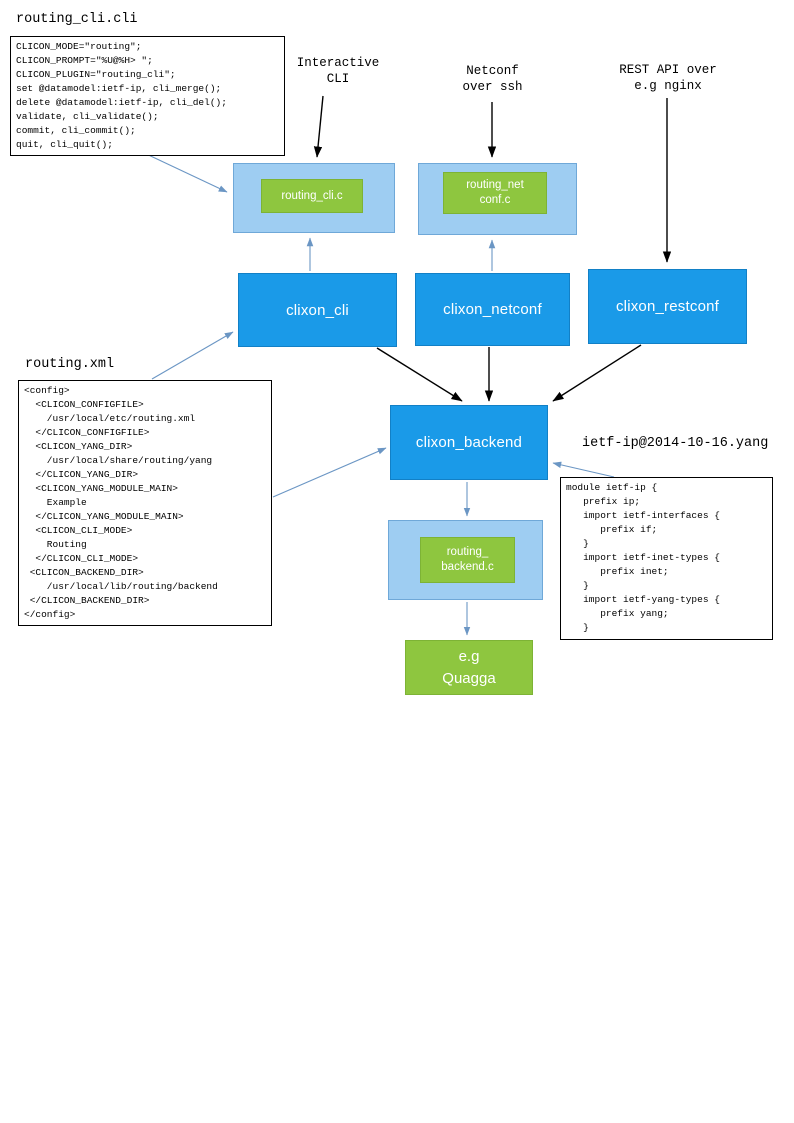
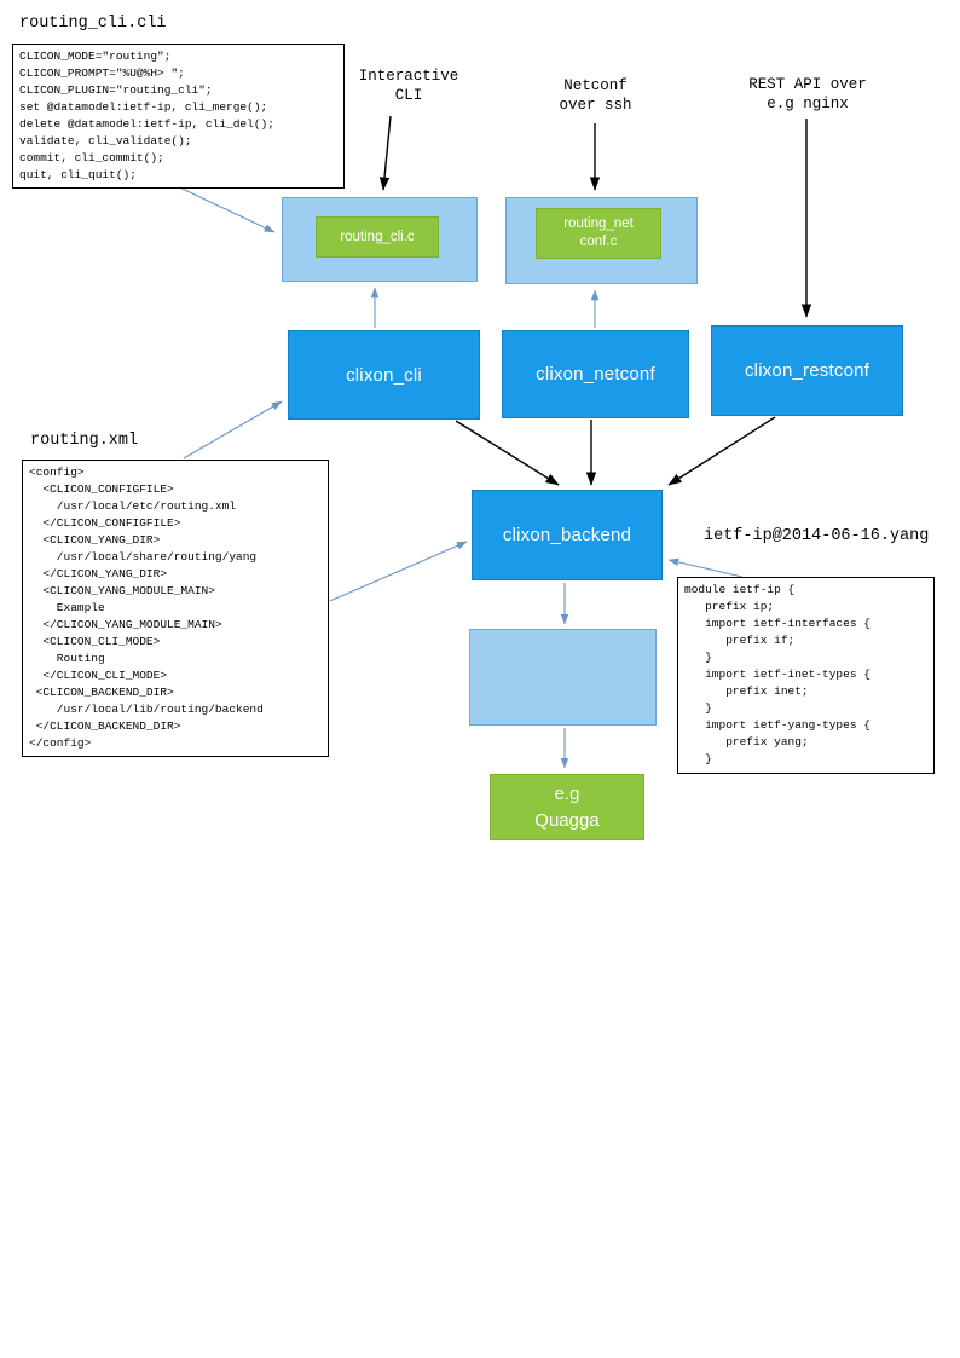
  routing_cli.cli
  routing.xml
- ietf-ip@2014-10-16.yang
+ ietf-ip@2014-06-16.yang
  CLICON_MODE="routing";
  CLICON_PROMPT="%U@%H> ";
  CLICON_PLUGIN="routing_cli";
  set @datamodel:ietf-ip, cli_merge();
  delete @datamodel:ietf-ip, cli_del();
  validate, cli_validate();
  commit, cli_commit();
  quit, cli_quit();
  <config>
  <CLICON_CONFIGFILE>
  /usr/local/etc/routing.xml
  </CLICON_CONFIGFILE>
  <CLICON_YANG_DIR>
  /usr/local/share/routing/yang
  </CLICON_YANG_DIR>
  <CLICON_YANG_MODULE_MAIN>
  Example
  </CLICON_YANG_MODULE_MAIN>
  <CLICON_CLI_MODE>
  Routing
  </CLICON_CLI_MODE>
  <CLICON_BACKEND_DIR>
  /usr/local/lib/routing/backend
  </CLICON_BACKEND_DIR>
  </config>
  module ietf-ip {
  prefix ip;
  import ietf-interfaces {
  prefix if;
  }
  import ietf-inet-types {
  prefix inet;
  }
  import ietf-yang-types {
  prefix yang;
  }
  Interactive
  CLI
  Netconf
  over ssh
  REST API over
  e.g nginx
  routing_cli.c
  routing_net
  conf.c
  clixon_cli
  clixon_netconf
  clixon_restconf
  clixon_backend
- routing_
- backend.c
  e.g
  Quagga
